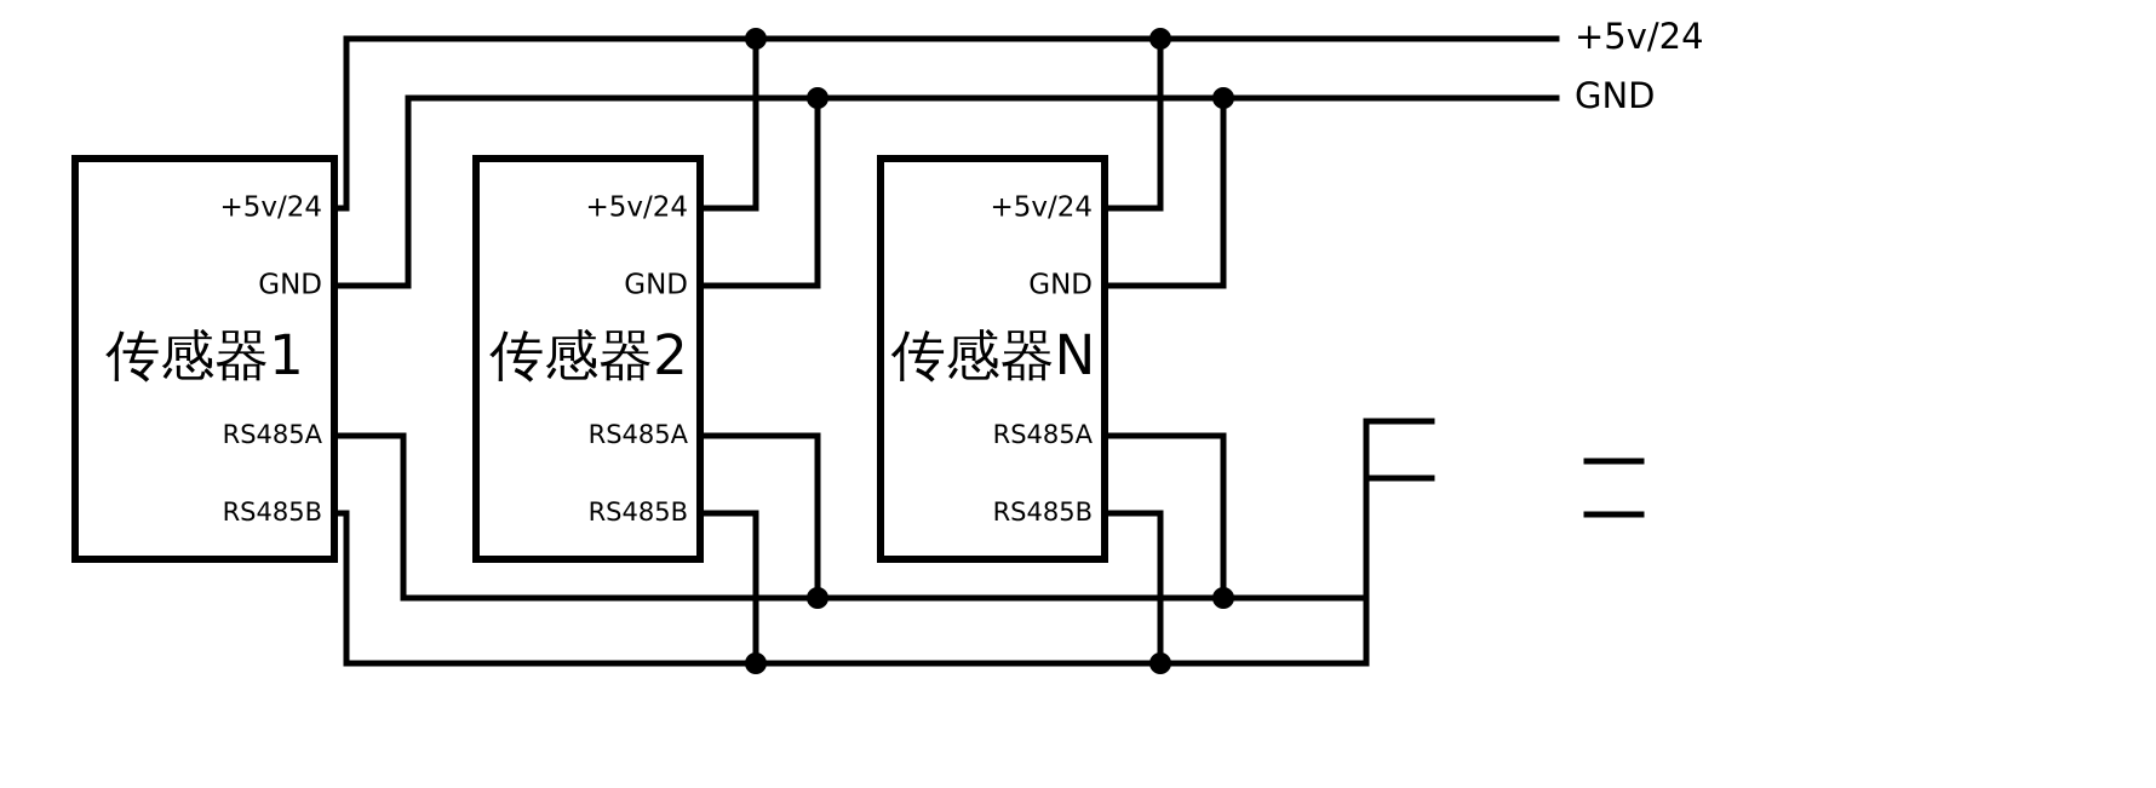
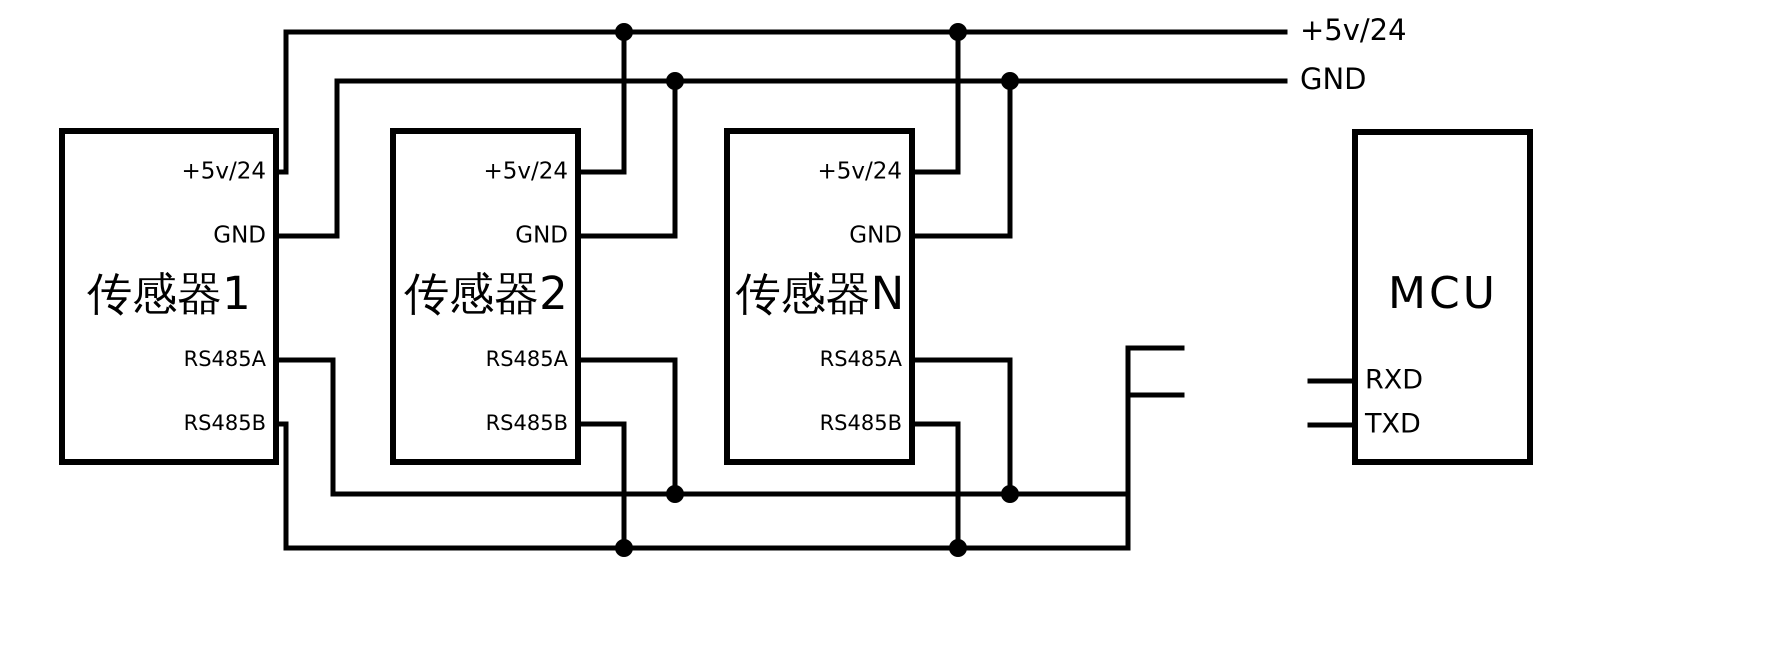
  +5v/24
  GND
  RS485A
  RS485B
  传感器1
  +5v/24
  GND
  RS485A
  RS485B
  传感器2
  +5v/24
  GND
  RS485A
  RS485B
  传感器N
+ MCU
+ RXD
+ TXD
  +5v/24
  GND
